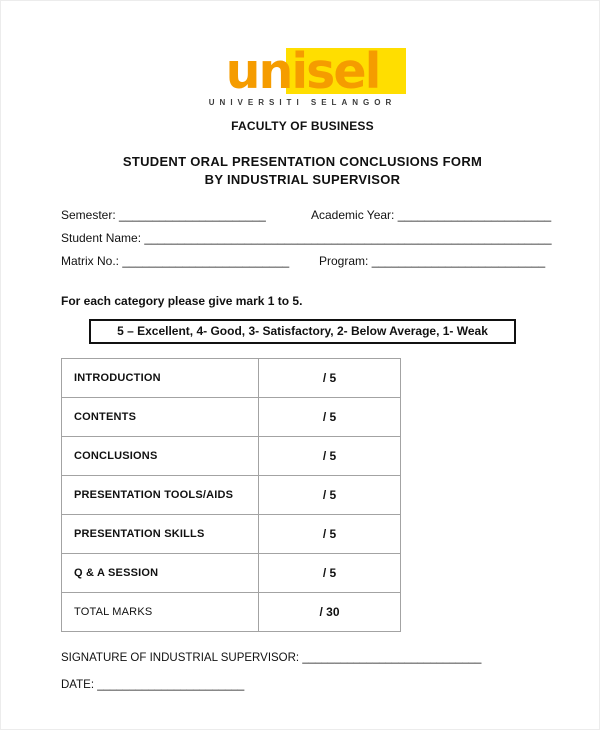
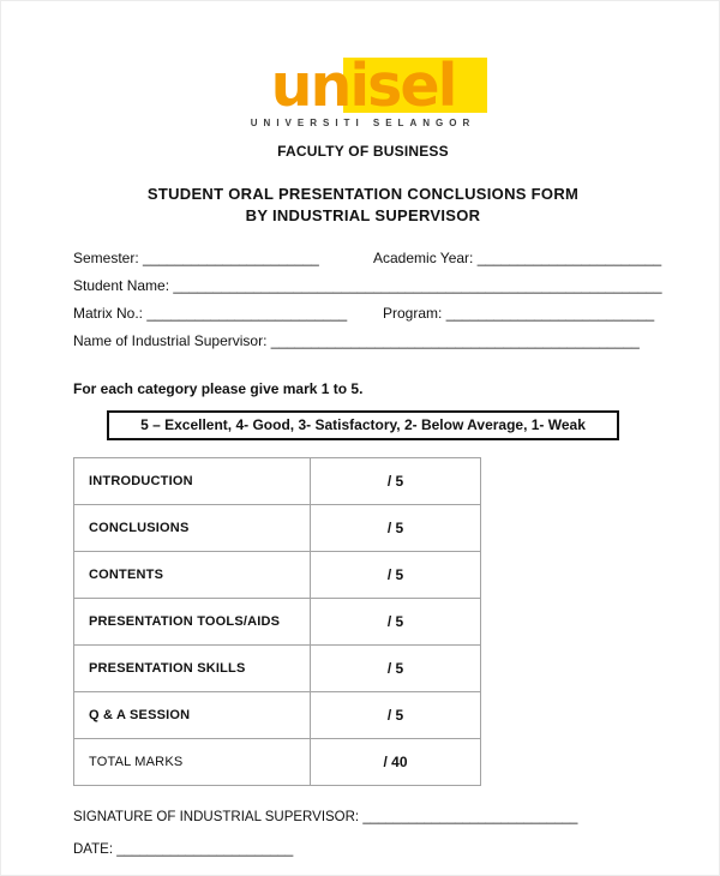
  unisel
  UNIVERSITI SELANGOR
  FACULTY OF BUSINESS
  STUDENT ORAL PRESENTATION CONCLUSIONS FORM
  BY INDUSTRIAL SUPERVISOR
  Semester: ______________________
  Academic Year: _______________________
  Student Name: _____________________________________________________________
  Matrix No.: _________________________
  Program: __________________________
+ Name of Industrial Supervisor: ______________________________________________
  For each category please give mark 1 to 5.
  5 – Excellent, 4- Good, 3- Satisfactory, 2- Below Average, 1- Weak
  INTRODUCTION
  / 5
- CONTENTS
+ CONCLUSIONS
  / 5
- CONCLUSIONS
+ CONTENTS
  / 5
  PRESENTATION TOOLS/AIDS
  / 5
  PRESENTATION SKILLS
  / 5
  Q & A SESSION
  / 5
  TOTAL MARKS
- / 30
+ / 40
  SIGNATURE OF INDUSTRIAL SUPERVISOR: ____________________________
  DATE: _______________________
